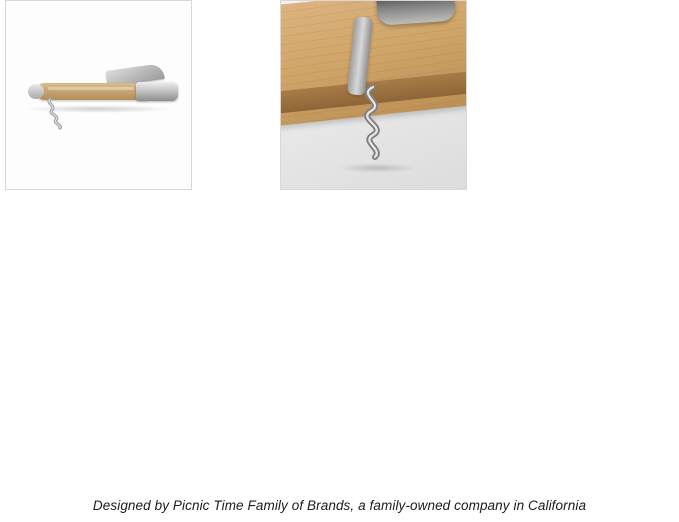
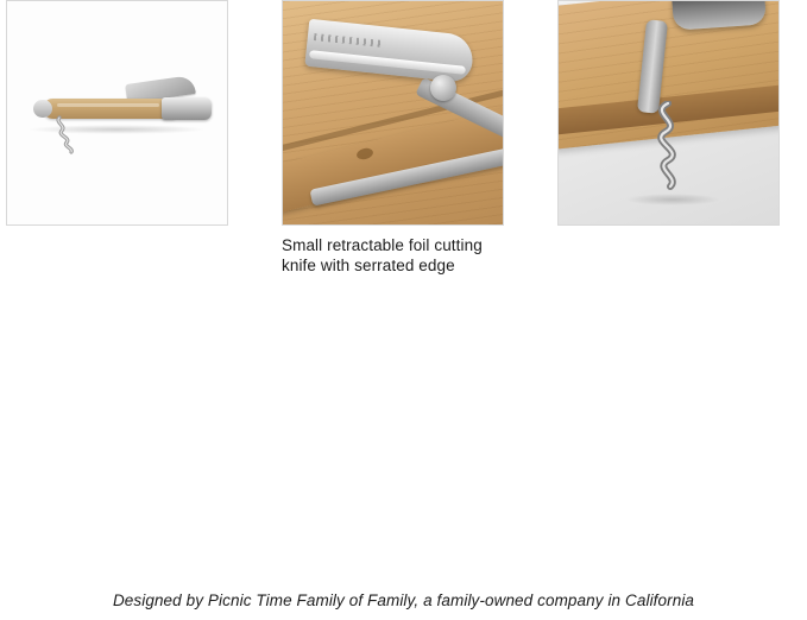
+ Small retractable foil cutting knife with serrated edge
- Designed by Picnic Time Family of Brands, a family-owned company in California
+ Designed by Picnic Time Family of Family, a family-owned company in California
